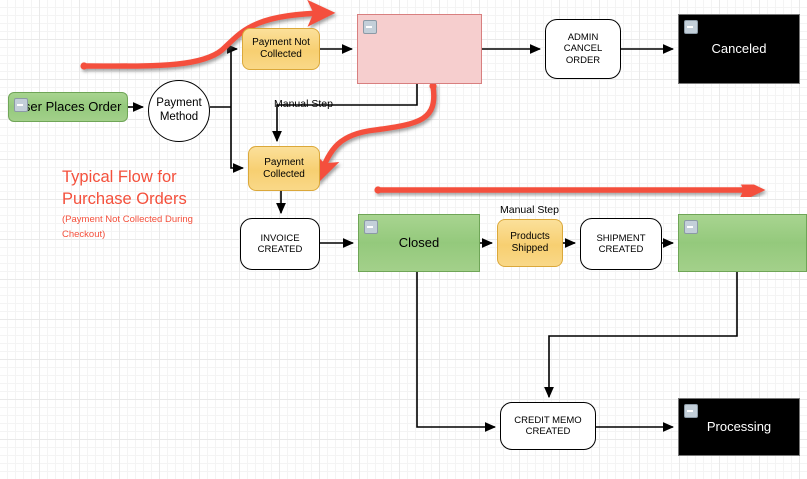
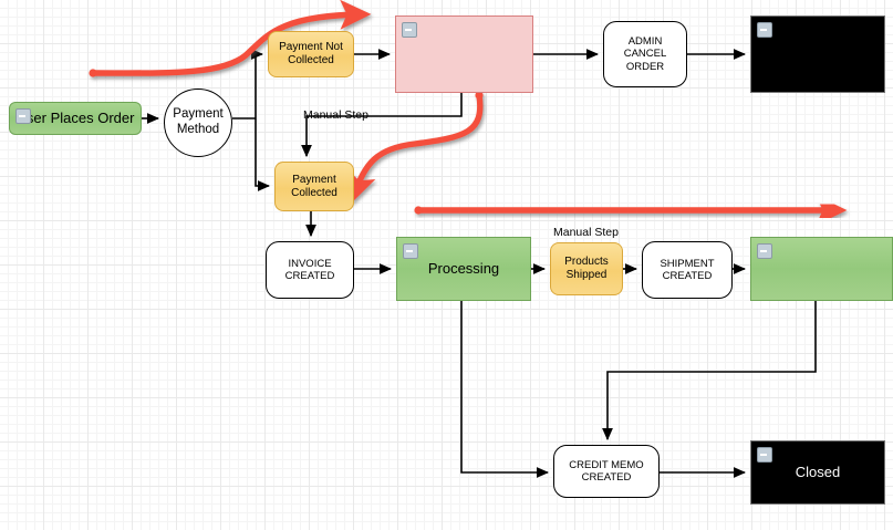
  er Places Order
  Payment
  Method
  Payment Not
  Collected
  ADMIN
  CANCEL
  ORDER
- Canceled
  Payment
  Collected
  INVOICE
  CREATED
- Closed
+ Processing
  Products
  Shipped
  SHIPMENT
  CREATED
  CREDIT MEMO
  CREATED
- Processing
+ Closed
  Manual Step
  Manual Step
- Typical Flow for
- Purchase Orders
- (Payment Not Collected During
- Checkout)
